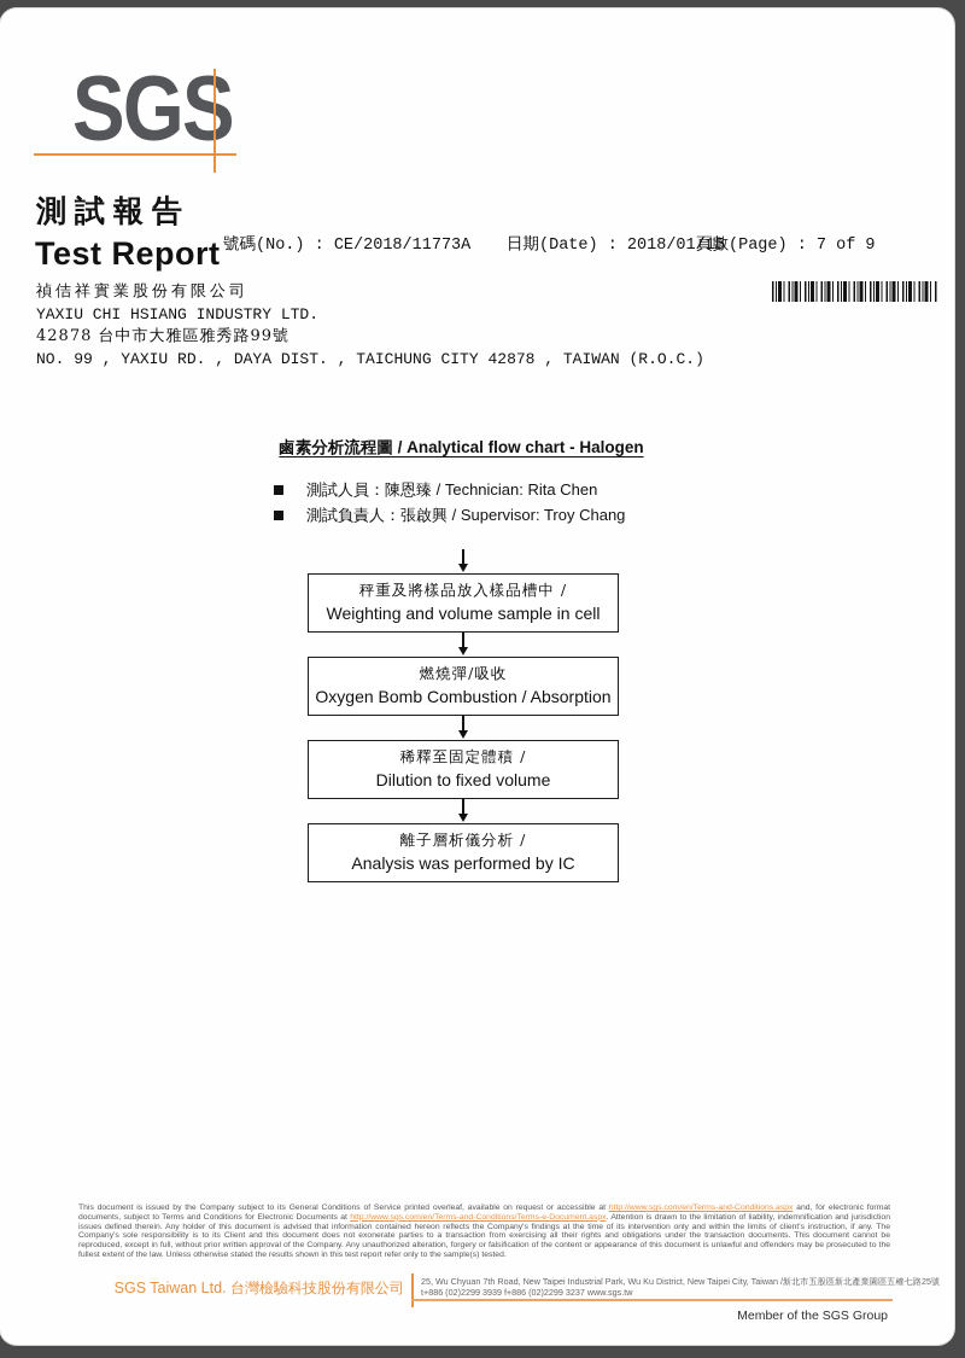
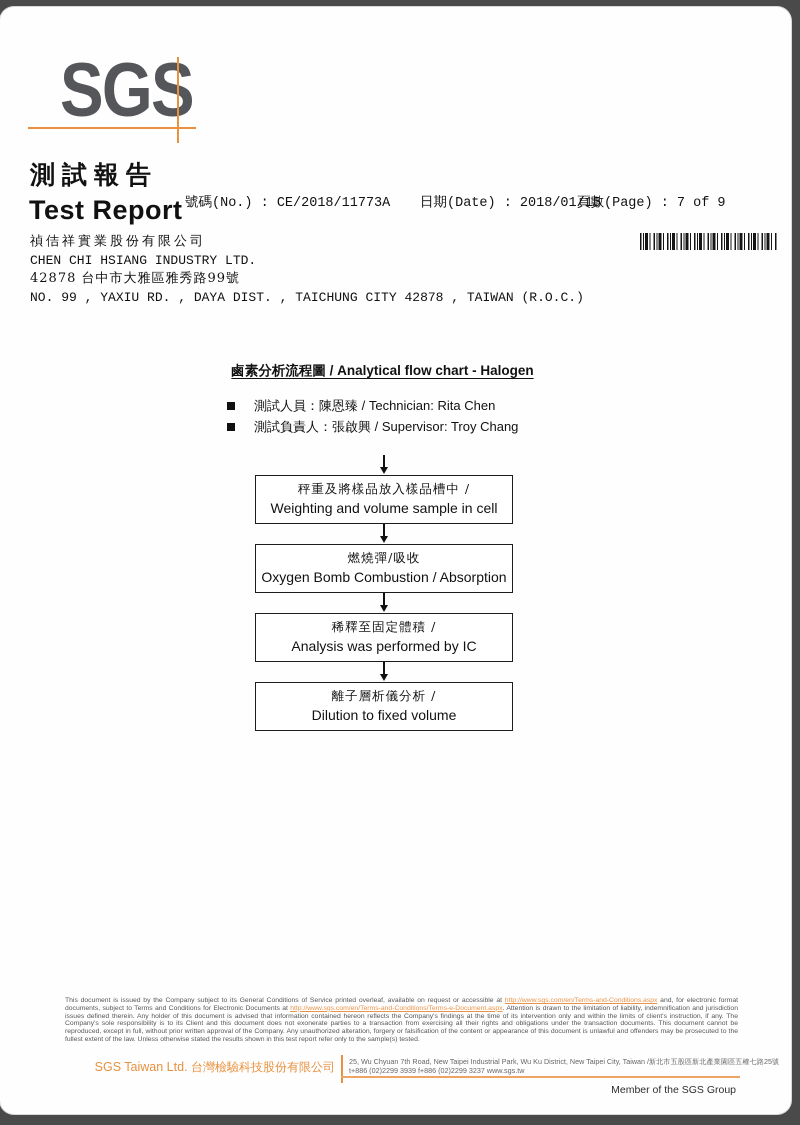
  SGS
  測試報告
  Test Report
  號碼(No.) : CE/2018/11773A
  日期(Date) : 2018/01/15
  頁數(Page) : 7 of 9
  禎佶祥實業股份有限公司
- YAXIU CHI HSIANG INDUSTRY LTD.
+ CHEN CHI HSIANG INDUSTRY LTD.
  42878 台中市大雅區雅秀路99號
  NO. 99 , YAXIU RD. , DAYA DIST. , TAICHUNG CITY 42878 , TAIWAN (R.O.C.)
  鹵素分析流程圖 / Analytical flow chart - Halogen
  測試人員：陳恩臻 / Technician: Rita Chen
  測試負責人：張啟興 / Supervisor: Troy Chang
  秤重及將樣品放入樣品槽中 /
  Weighting and volume sample in cell
  燃燒彈/吸收
  Oxygen Bomb Combustion / Absorption
  稀釋至固定體積 /
- Dilution to fixed volume
+ Analysis was performed by IC
  離子層析儀分析 /
- Analysis was performed by IC
+ Dilution to fixed volume
  SGS Taiwan Ltd. 台灣檢驗科技股份有限公司
  25, Wu Chyuan 7th Road, New Taipei Industrial Park, Wu Ku District, New Taipei City, Taiwan /新北市五股區新北產業園區五權七路25號
  t+886 (02)2299 3939 f+886 (02)2299 3237 www.sgs.tw
  Member of the SGS Group
